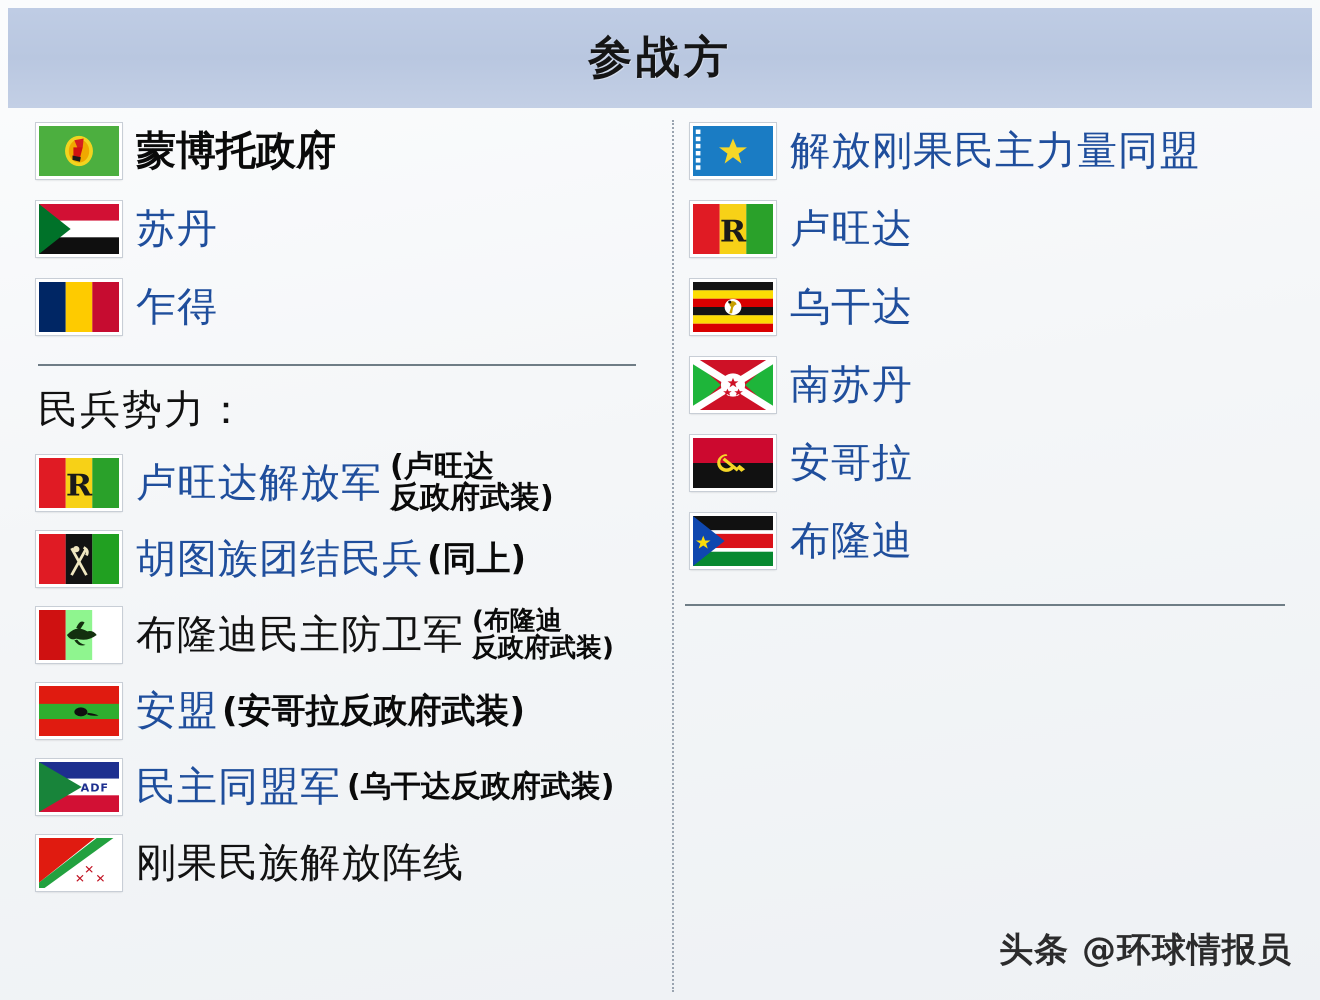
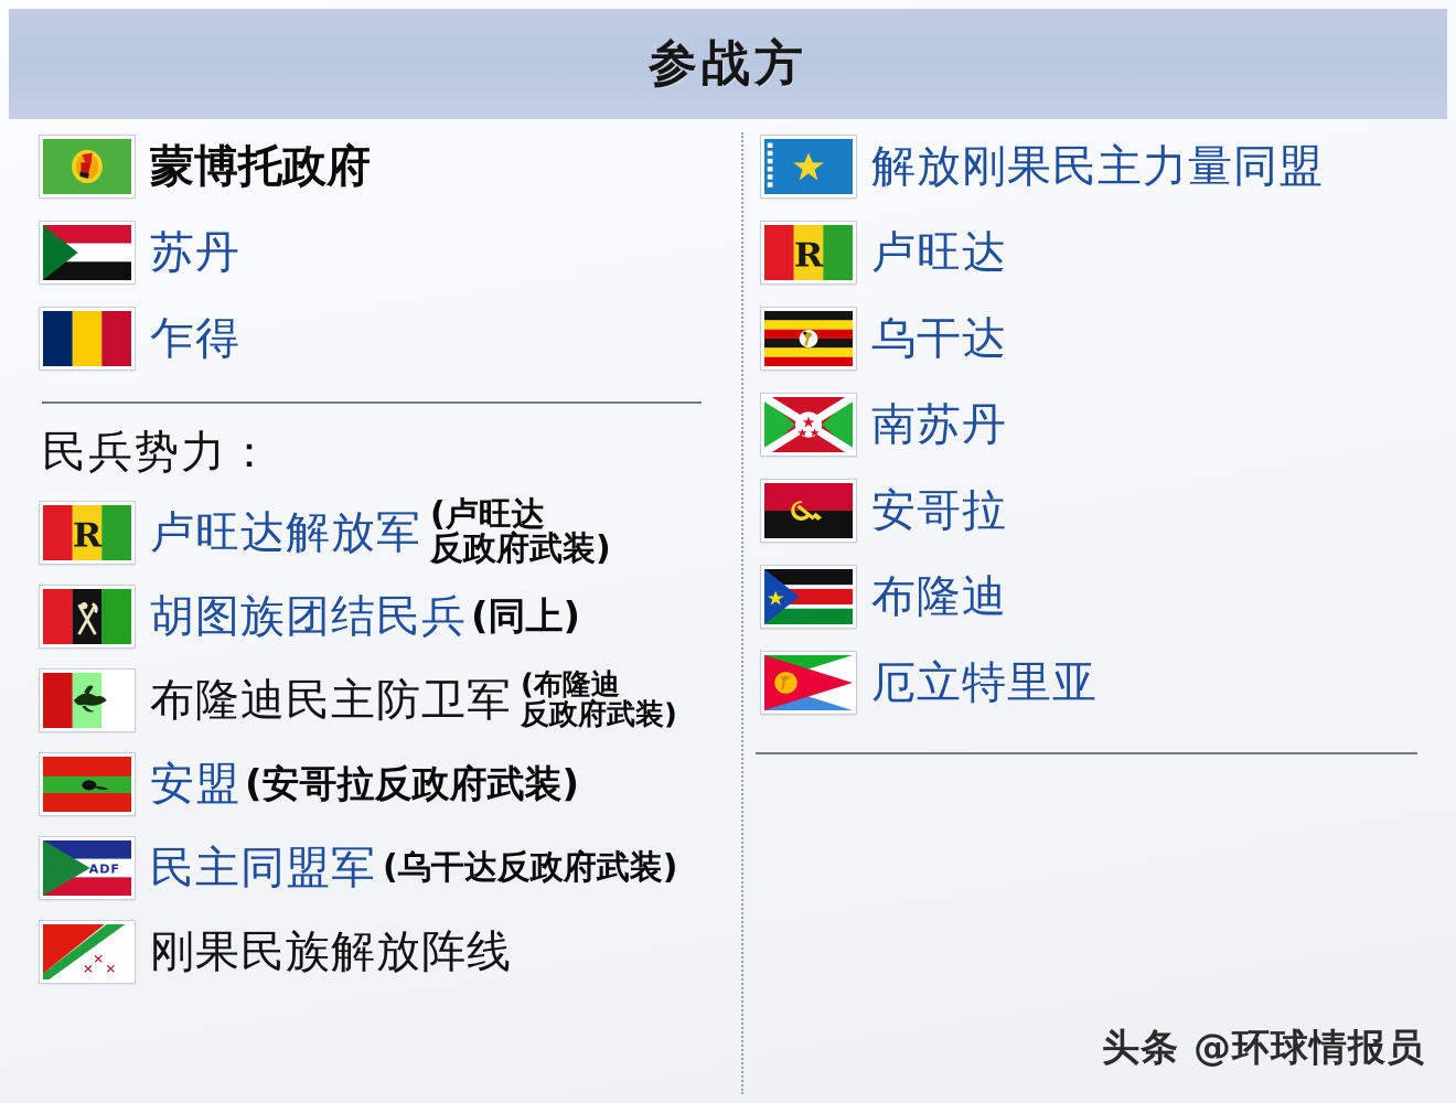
  参战方
  蒙博托政府
  苏丹
  乍得
  民兵势力：
  R
  卢旺达解放军
  (卢旺达
  反政府武装)
  胡图族团结民兵
  (同上)
  布隆迪民主防卫军
  (布隆迪
  反政府武装)
  安盟
  (安哥拉反政府武装)
  ADF
  民主同盟军
  (乌干达反政府武装)
  ✕
  ✕
  ✕
  刚果民族解放阵线
  解放刚果民主力量同盟
  R
  卢旺达
  乌干达
  南苏丹
  安哥拉
  布隆迪
+ 厄立特里亚
  头条 @环球情报员
